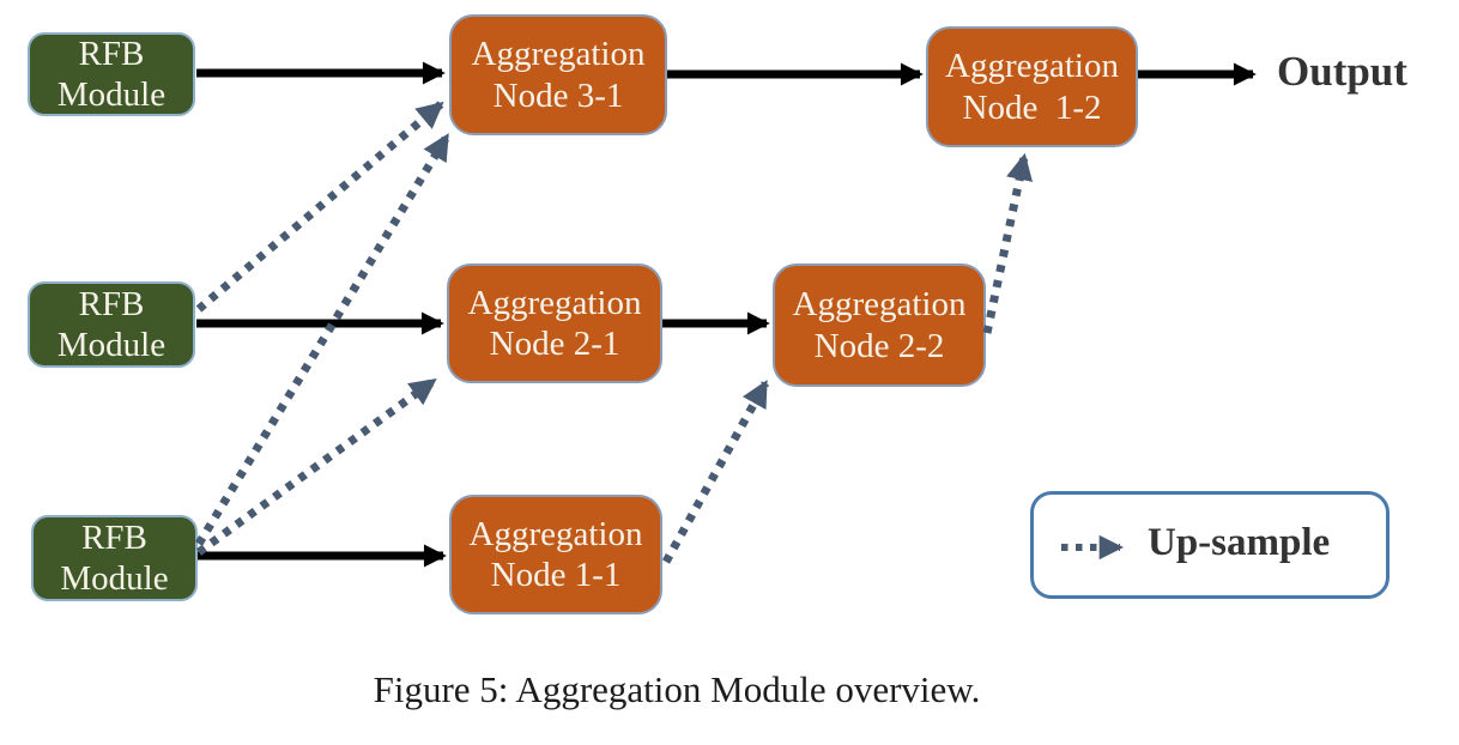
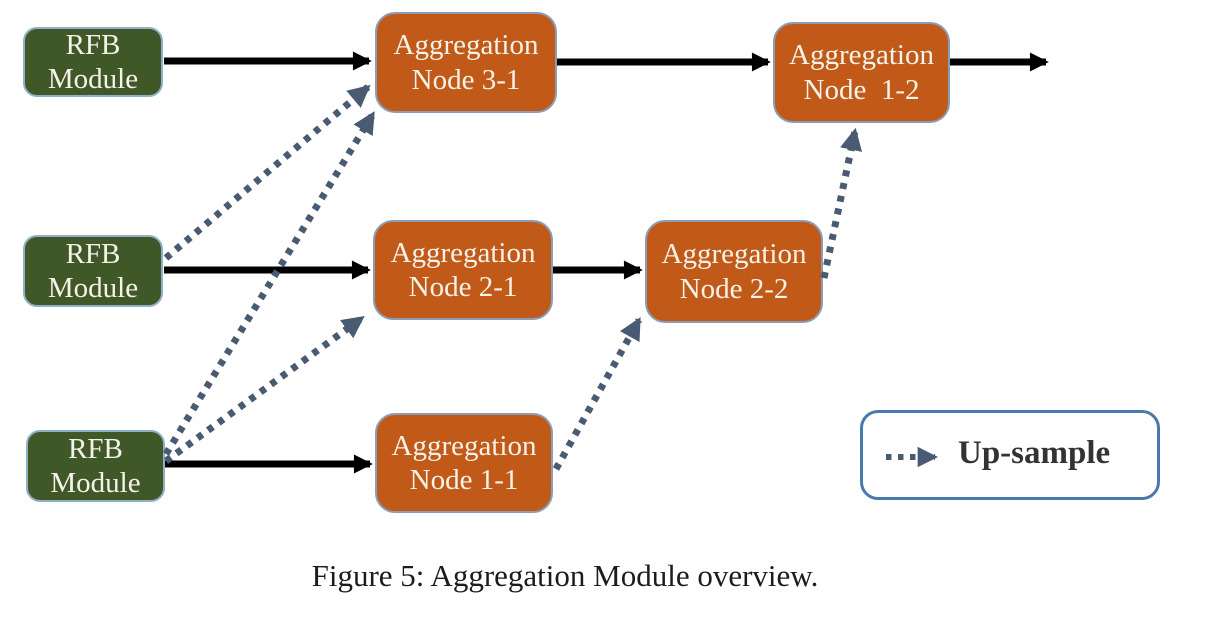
  RFB
  Module
  RFB
  Module
  RFB
  Module
  Aggregation
  Node 3-1
  Aggregation
  Node 2-1
  Aggregation
  Node 1-1
  Aggregation
  Node 2-2
  Aggregation
  Node 1-2
- Output
  Up-sample
  Figure 5: Aggregation Module overview.
